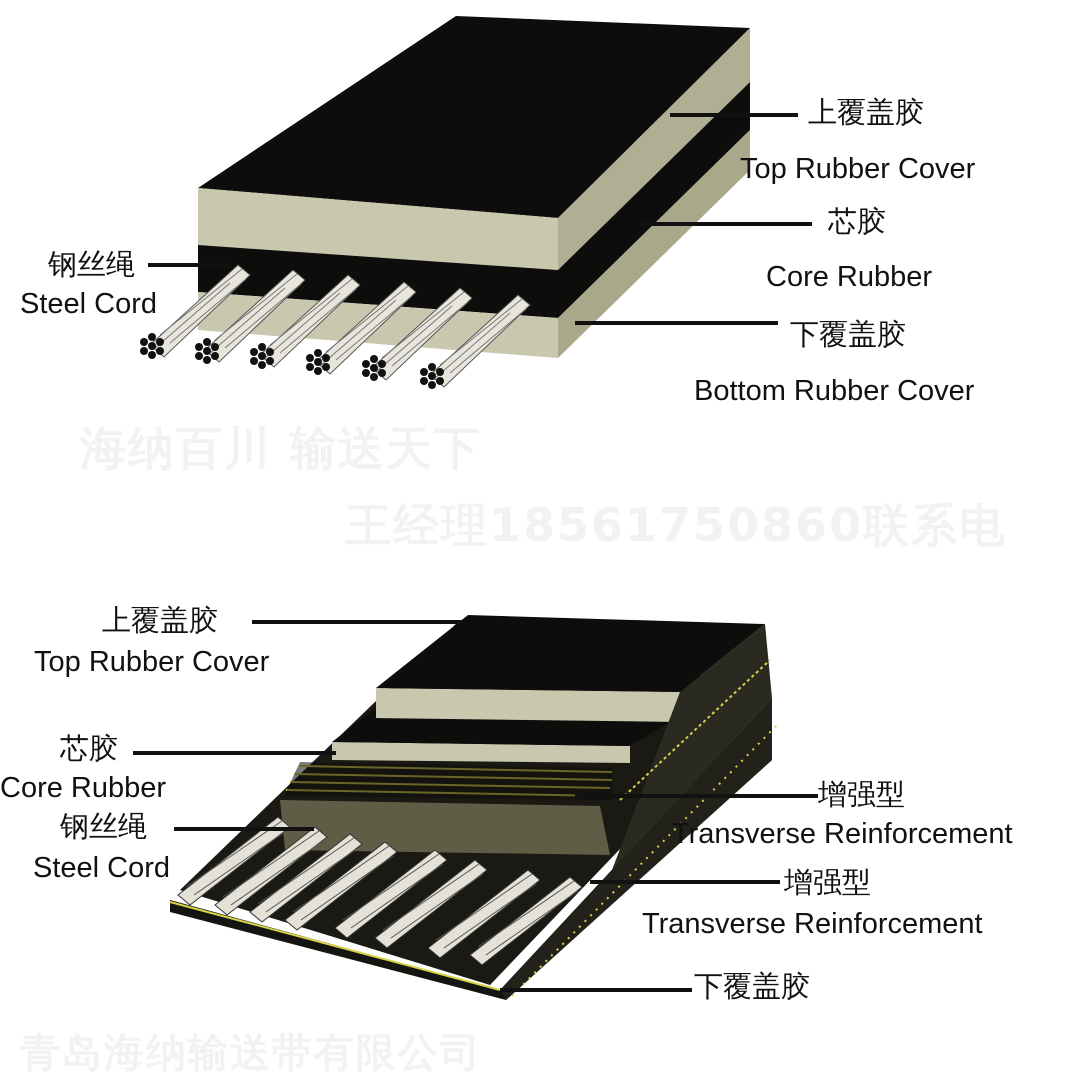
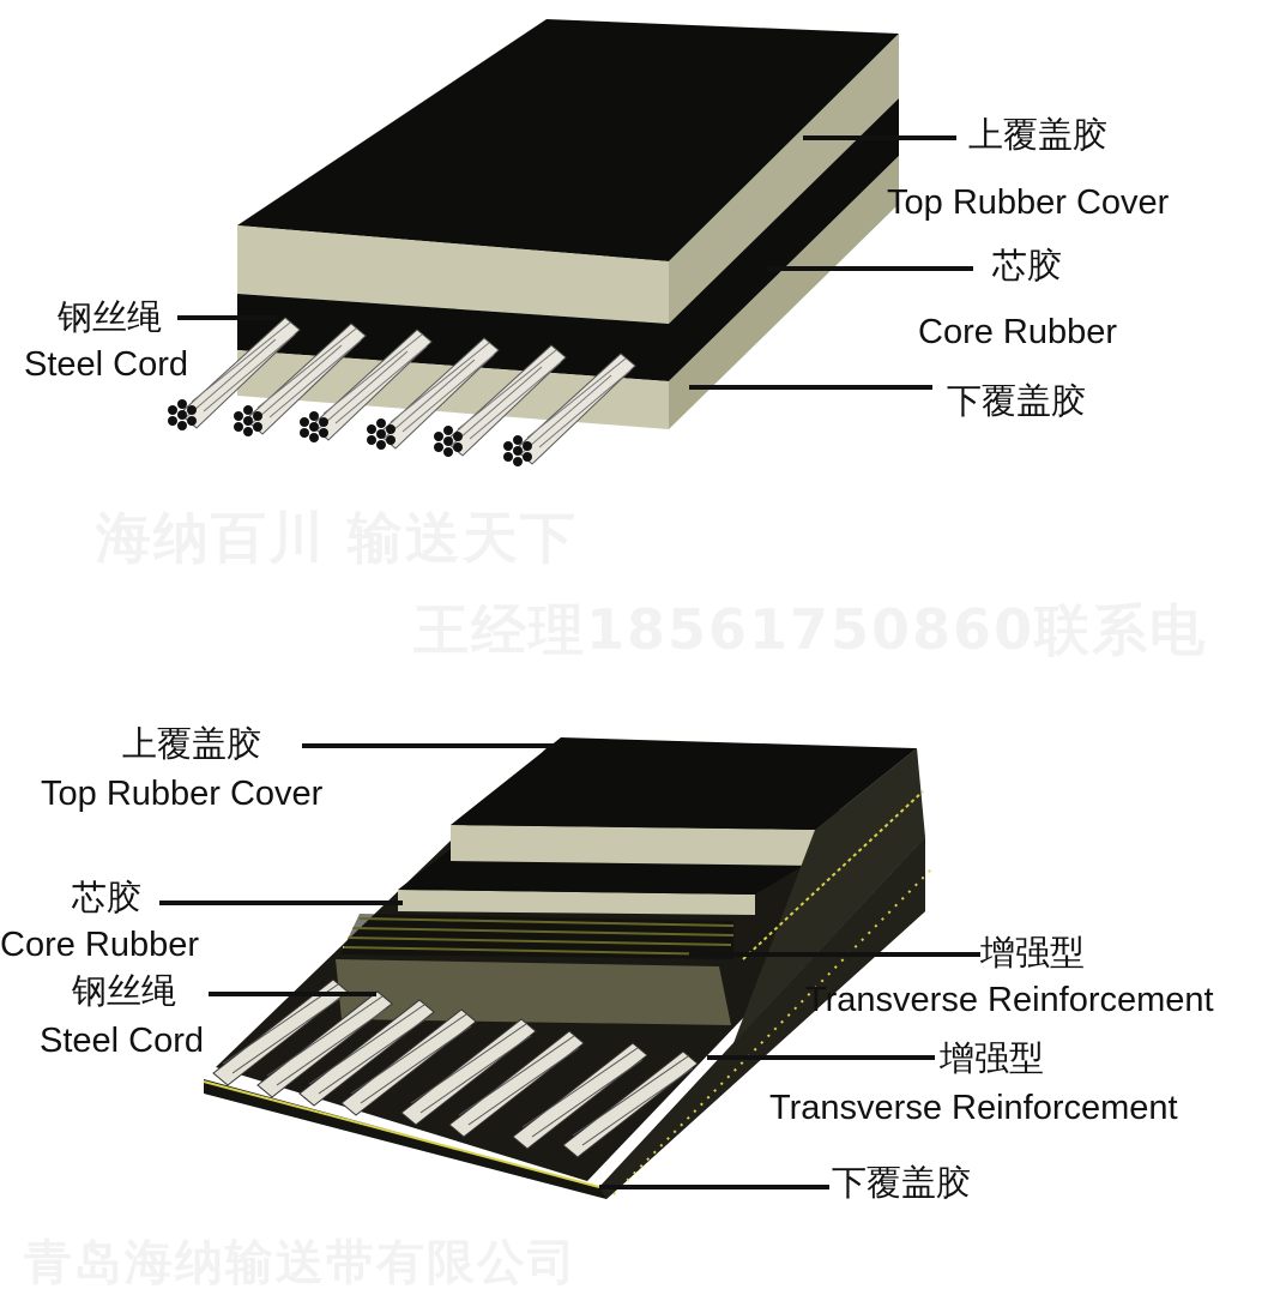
  上覆盖胶
  Top Rubber Cover
  芯胶
  Core Rubber
  下覆盖胶
- Bottom Rubber Cover
  钢丝绳
  Steel Cord
  上覆盖胶
  Top Rubber Cover
  芯胶
  Core Rubber
  钢丝绳
  Steel Cord
  增强型
  Transverse Reinforcement
  增强型
  Transverse Reinforcement
  下覆盖胶
